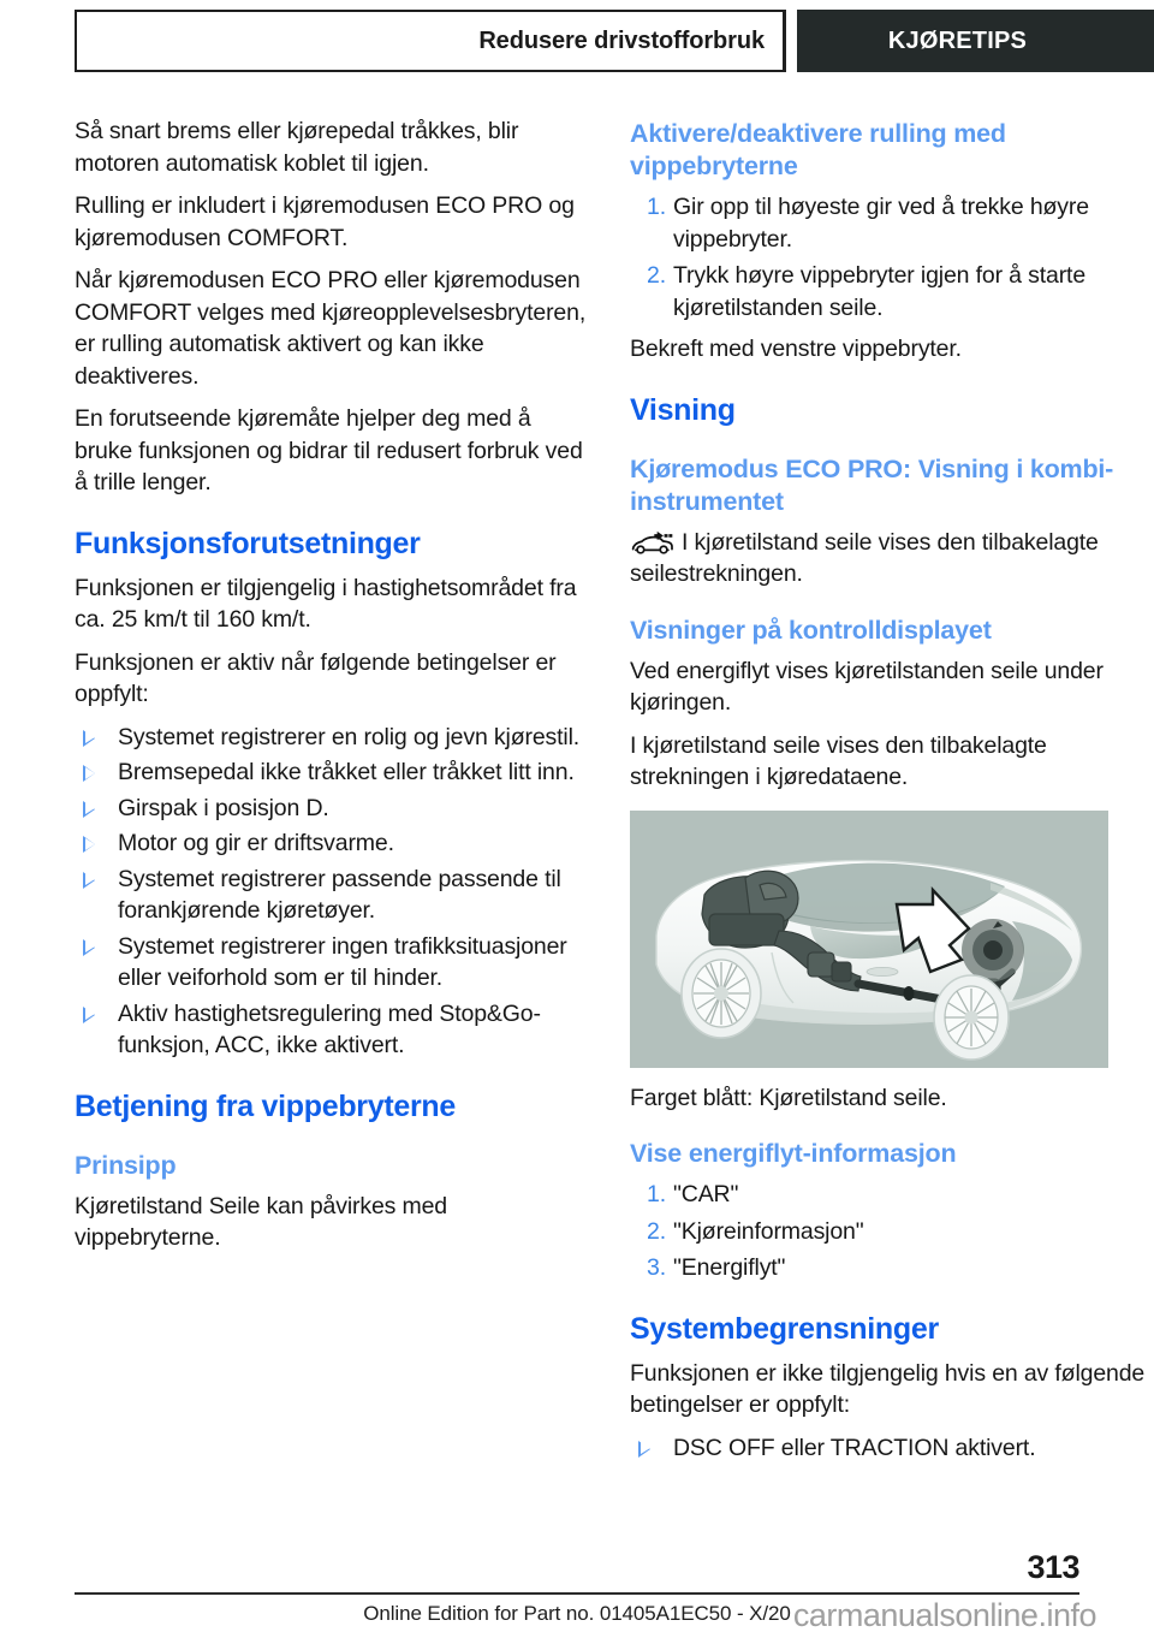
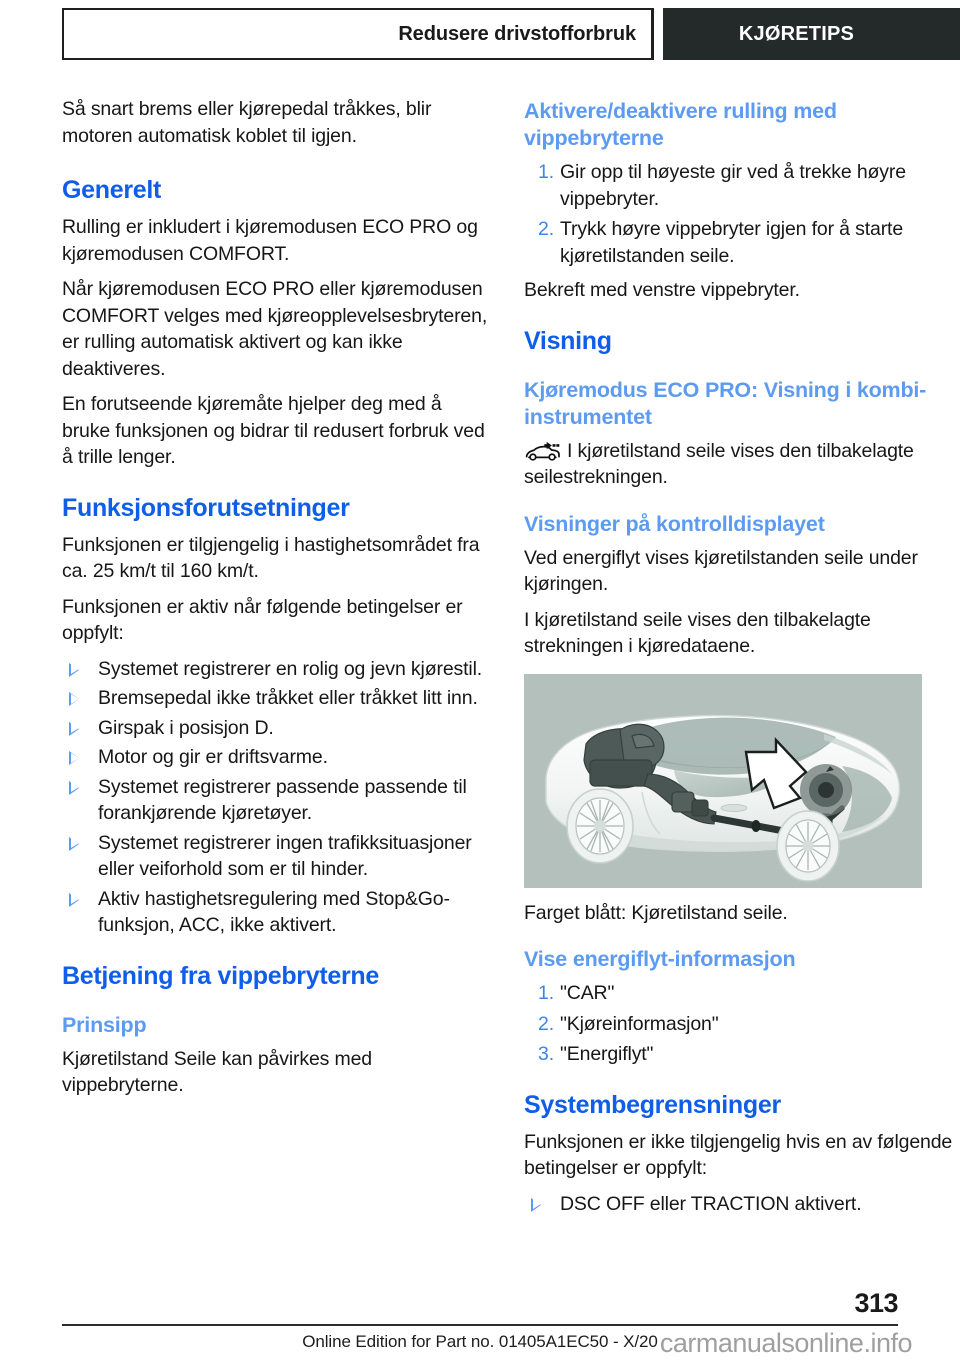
  Redusere drivstofforbruk
  KJØRETIPS
  Så snart brems eller kjørepedal tråkkes, blir motoren automatisk koblet til igjen.
+ Generelt
  Rulling er inkludert i kjøremodusen ECO PRO og kjøremodusen COMFORT.
  Når kjøremodusen ECO PRO eller kjøremodusen COMFORT velges med kjøreopplevelsesbryteren, er rulling automatisk aktivert og kan ikke deaktiveres.
  En forutseende kjøremåte hjelper deg med å bruke funksjonen og bidrar til redusert forbruk ved å trille lenger.
  Funksjonsforutsetninger
  Funksjonen er tilgjengelig i hastighetsområdet fra ca. 25 km/t til 160 km/t.
  Funksjonen er aktiv når følgende betingelser er oppfylt:
  Systemet registrerer en rolig og jevn kjørestil.
  Bremsepedal ikke tråkket eller tråkket litt inn.
  Girspak i posisjon D.
  Motor og gir er driftsvarme.
  Systemet registrerer passende passende til forankjørende kjøretøyer.
  Systemet registrerer ingen trafikksituasjoner eller veiforhold som er til hinder.
  Aktiv hastighetsregulering med Stop&Go-funksjon, ACC, ikke aktivert.
  Betjening fra vippebryterne
  Prinsipp
  Kjøretilstand Seile kan påvirkes med vippebryterne.
  Aktivere/deaktivere rulling med vippebryterne
  1.
  Gir opp til høyeste gir ved å trekke høyre vippebryter.
  2.
  Trykk høyre vippebryter igjen for å starte kjøretilstanden seile.
  Bekreft med venstre vippebryter.
  Visning
  Kjøremodus ECO PRO: Visning i kombi-instrumentet
  I kjøretilstand seile vises den tilbakelagte seilestrekningen.
  Visninger på kontrolldisplayet
  Ved energiflyt vises kjøretilstanden seile under kjøringen.
  I kjøretilstand seile vises den tilbakelagte strekningen i kjøredataene.
  Farget blått: Kjøretilstand seile.
  Vise energiflyt-informasjon
  1.
  "CAR"
  2.
  "Kjøreinformasjon"
  3.
  "Energiflyt"
  Systembegrensninger
  Funksjonen er ikke tilgjengelig hvis en av følgende betingelser er oppfylt:
  DSC OFF eller TRACTION aktivert.
  313
  Online Edition for Part no. 01405A1EC50 - X/20
  carmanualsonline.info
